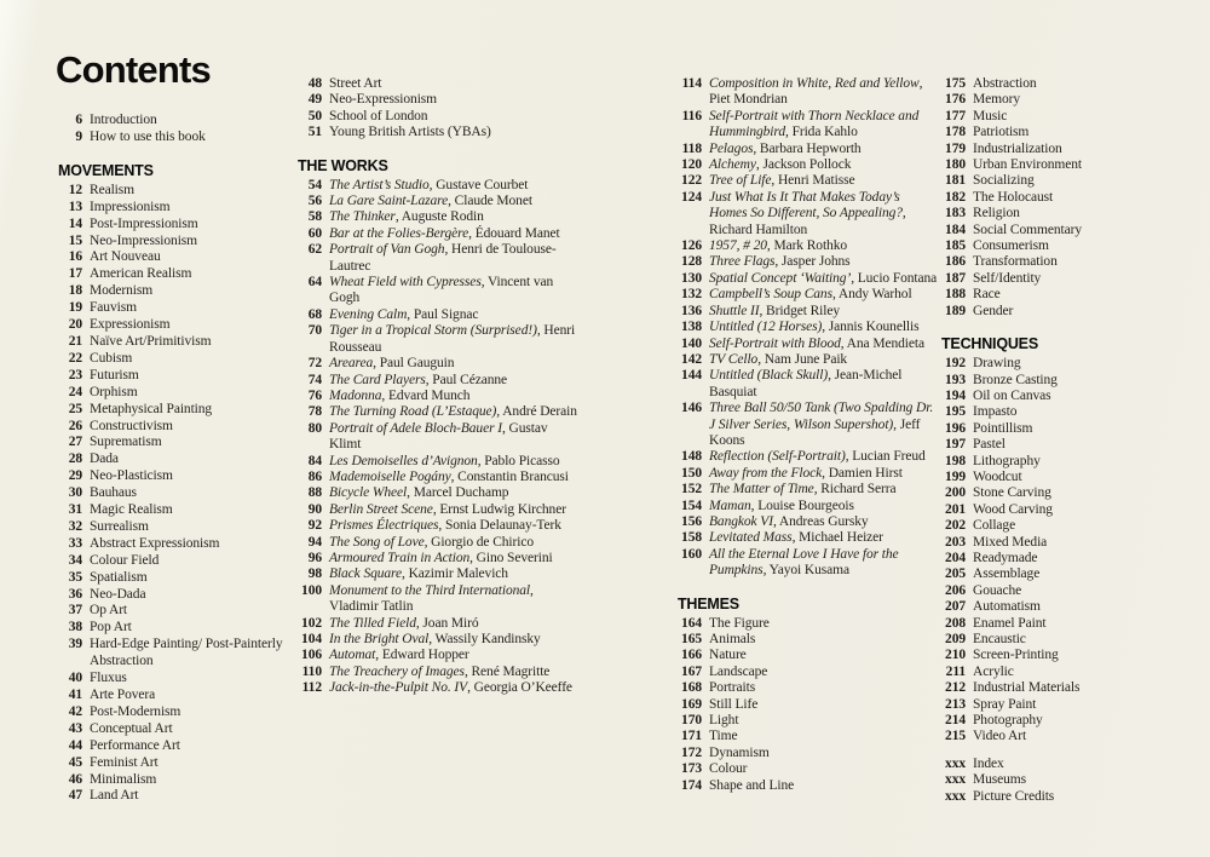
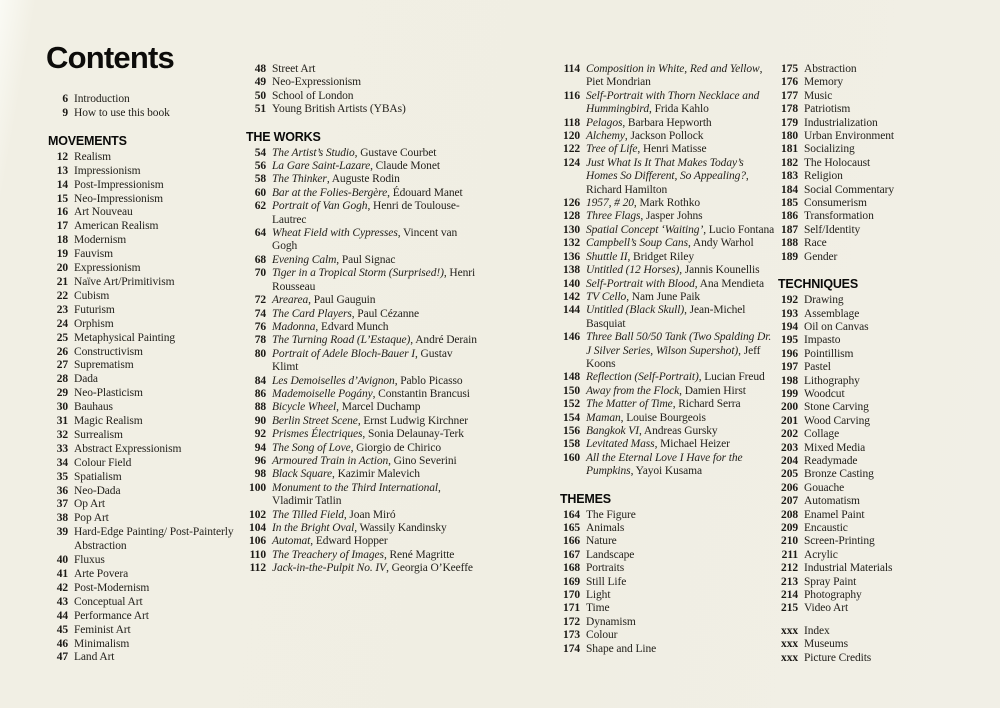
  Contents
  6
  Introduction
  9
  How to use this book
  MOVEMENTS
  12
  Realism
  13
  Impressionism
  14
  Post-Impressionism
  15
  Neo-Impressionism
  16
  Art Nouveau
  17
  American Realism
  18
  Modernism
  19
  Fauvism
  20
  Expressionism
  21
  Naïve Art/Primitivism
  22
  Cubism
  23
  Futurism
  24
  Orphism
  25
  Metaphysical Painting
  26
  Constructivism
  27
  Suprematism
  28
  Dada
  29
  Neo-Plasticism
  30
  Bauhaus
  31
  Magic Realism
  32
  Surrealism
  33
  Abstract Expressionism
  34
  Colour Field
  35
  Spatialism
  36
  Neo-Dada
  37
  Op Art
  38
  Pop Art
  39
  Hard-Edge Painting/ Post-Painterly Abstraction
  40
  Fluxus
  41
  Arte Povera
  42
  Post-Modernism
  43
  Conceptual Art
  44
  Performance Art
  45
  Feminist Art
  46
  Minimalism
  47
  Land Art
  48
  Street Art
  49
  Neo-Expressionism
  50
  School of London
  51
  Young British Artists (YBAs)
  THE WORKS
  54
  The Artist’s Studio, Gustave Courbet
  56
  La Gare Saint-Lazare, Claude Monet
  58
  The Thinker, Auguste Rodin
  60
  Bar at the Folies-Bergère, Édouard Manet
  62
  Portrait of Van Gogh, Henri de Toulouse-Lautrec
  64
  Wheat Field with Cypresses, Vincent van Gogh
  68
  Evening Calm, Paul Signac
  70
  Tiger in a Tropical Storm (Surprised!), Henri Rousseau
  72
  Arearea, Paul Gauguin
  74
  The Card Players, Paul Cézanne
  76
  Madonna, Edvard Munch
  78
  The Turning Road (L’Estaque), André Derain
  80
  Portrait of Adele Bloch-Bauer I, Gustav Klimt
  84
  Les Demoiselles d’Avignon, Pablo Picasso
  86
  Mademoiselle Pogány, Constantin Brancusi
  88
  Bicycle Wheel, Marcel Duchamp
  90
  Berlin Street Scene, Ernst Ludwig Kirchner
  92
  Prismes Électriques, Sonia Delaunay-Terk
  94
  The Song of Love, Giorgio de Chirico
  96
  Armoured Train in Action, Gino Severini
  98
  Black Square, Kazimir Malevich
  100
  Monument to the Third International, Vladimir Tatlin
  102
  The Tilled Field, Joan Miró
  104
  In the Bright Oval, Wassily Kandinsky
  106
  Automat, Edward Hopper
  110
  The Treachery of Images, René Magritte
  112
  Jack-in-the-Pulpit No. IV, Georgia O’Keeffe
  114
  Composition in White, Red and Yellow, Piet Mondrian
  116
  Self-Portrait with Thorn Necklace and Hummingbird, Frida Kahlo
  118
  Pelagos, Barbara Hepworth
  120
  Alchemy, Jackson Pollock
  122
  Tree of Life, Henri Matisse
  124
  Just What Is It That Makes Today’s Homes So Different, So Appealing?, Richard Hamilton
  126
  1957, # 20, Mark Rothko
  128
  Three Flags, Jasper Johns
  130
  Spatial Concept ‘Waiting’, Lucio Fontana
  132
  Campbell’s Soup Cans, Andy Warhol
  136
  Shuttle II, Bridget Riley
  138
  Untitled (12 Horses), Jannis Kounellis
  140
  Self-Portrait with Blood, Ana Mendieta
  142
  TV Cello, Nam June Paik
  144
  Untitled (Black Skull), Jean-Michel Basquiat
  146
  Three Ball 50/50 Tank (Two Spalding Dr. J Silver Series, Wilson Supershot), Jeff Koons
  148
  Reflection (Self-Portrait), Lucian Freud
  150
  Away from the Flock, Damien Hirst
  152
  The Matter of Time, Richard Serra
  154
  Maman, Louise Bourgeois
  156
  Bangkok VI, Andreas Gursky
  158
  Levitated Mass, Michael Heizer
  160
  All the Eternal Love I Have for the Pumpkins, Yayoi Kusama
  THEMES
  164
  The Figure
  165
  Animals
  166
  Nature
  167
  Landscape
  168
  Portraits
  169
  Still Life
  170
  Light
  171
  Time
  172
  Dynamism
  173
  Colour
  174
  Shape and Line
  175
  Abstraction
  176
  Memory
  177
  Music
  178
  Patriotism
  179
  Industrialization
  180
  Urban Environment
  181
  Socializing
  182
  The Holocaust
  183
  Religion
  184
  Social Commentary
  185
  Consumerism
  186
  Transformation
  187
  Self/Identity
  188
  Race
  189
  Gender
  TECHNIQUES
  192
  Drawing
  193
- Bronze Casting
+ Assemblage
  194
  Oil on Canvas
  195
  Impasto
  196
  Pointillism
  197
  Pastel
  198
  Lithography
  199
  Woodcut
  200
  Stone Carving
  201
  Wood Carving
  202
  Collage
  203
  Mixed Media
  204
  Readymade
  205
- Assemblage
+ Bronze Casting
  206
  Gouache
  207
  Automatism
  208
  Enamel Paint
  209
  Encaustic
  210
  Screen-Printing
  211
  Acrylic
  212
  Industrial Materials
  213
  Spray Paint
  214
  Photography
  215
  Video Art
  xxx
  Index
  xxx
  Museums
  xxx
  Picture Credits
